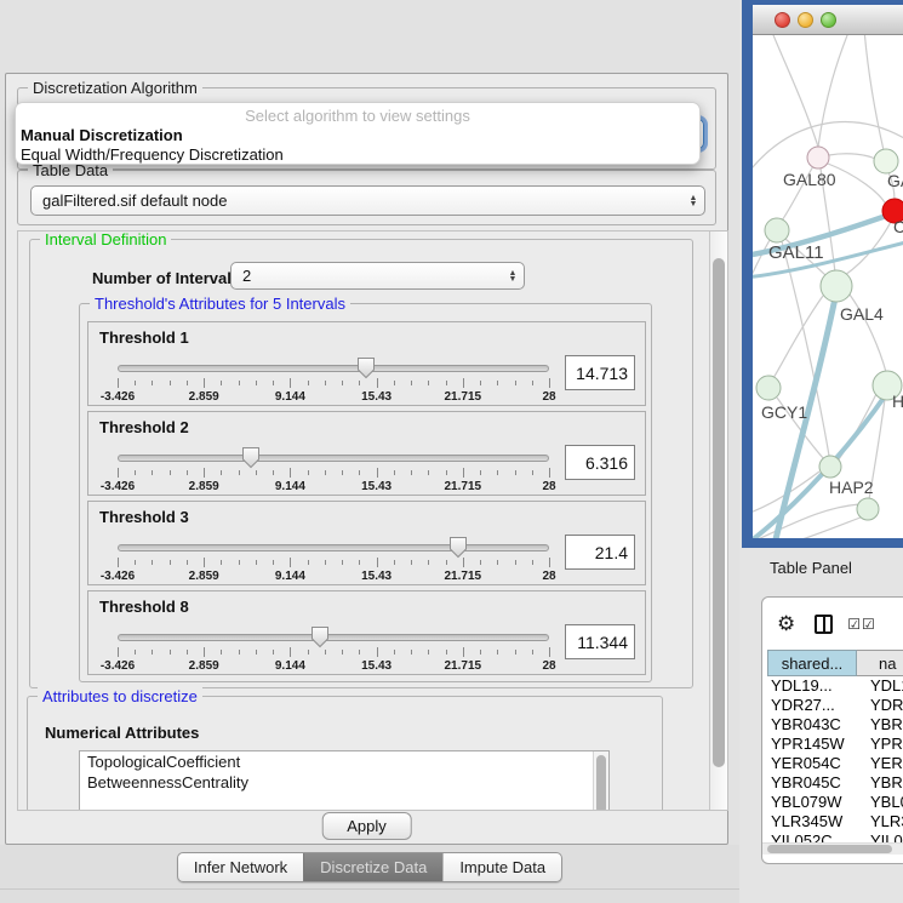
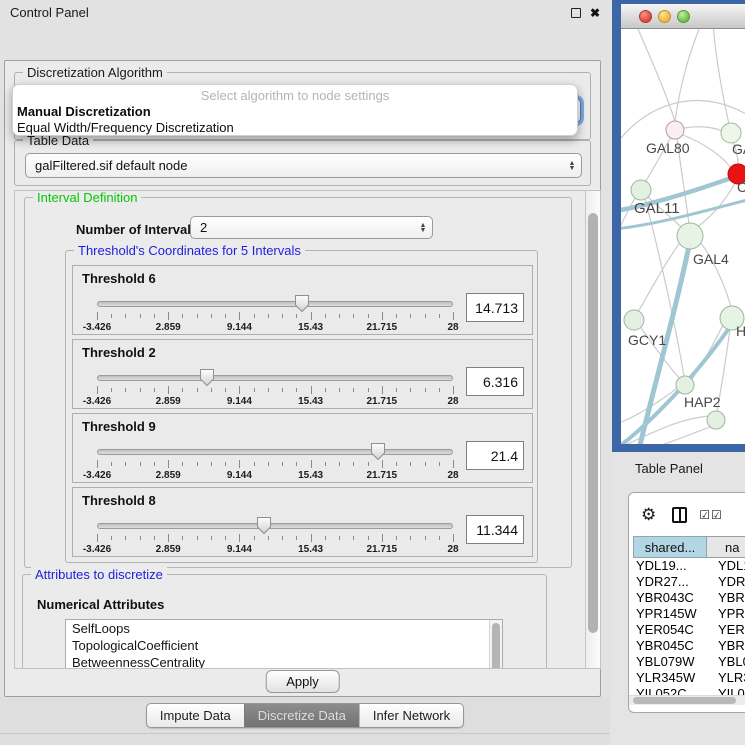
+ Control Panel
+ ✖
  Discretization Algorithm
  Table Data
  galFiltered.sif default node
  Interval Definition
  Number of Interva
  2
- Threshold's Attributes for 5 Intervals
+ Threshold's Coordinates for 5 Intervals
- Threshold 1
+ Threshold 6
  -3.426
  2.859
  9.144
  15.43
  21.715
  28
  14.713
  Threshold 2
  -3.426
  2.859
  9.144
  15.43
  21.715
  28
  6.316
- Threshold 3
+ Threshold 9
  -3.426
  2.859
  9.144
  15.43
  21.715
  28
  21.4
  Threshold 8
  -3.426
  2.859
  9.144
  15.43
  21.715
  28
  11.344
  Attributes to discretize
  Numerical Attributes
+ SelfLoops
  TopologicalCoefficient
  BetweennessCentrality
  Apply
- Infer Network
+ Impute Data
  Discretize Data
- Impute Data
+ Infer Network
- Select algorithm to view settings
+ Select algorithm to node settings
  Manual Discretization
  Equal Width/Frequency Discretization
  GAL80
  C
  GAL11
  GAL4
  GCY1
  H
  HAP2
  Table Panel
  ⚙
  ☑☑
  shared...
  na
  YDL19...
  YDL
  YDR27...
  YDR
  YBR043C
  YBR
  YPR145W
  YPR
  YER054C
  YER
  YBR045C
  YBR
  YBL079W
  YBL
  YLR345W
  YLR
  YIL052C
  YIL0
